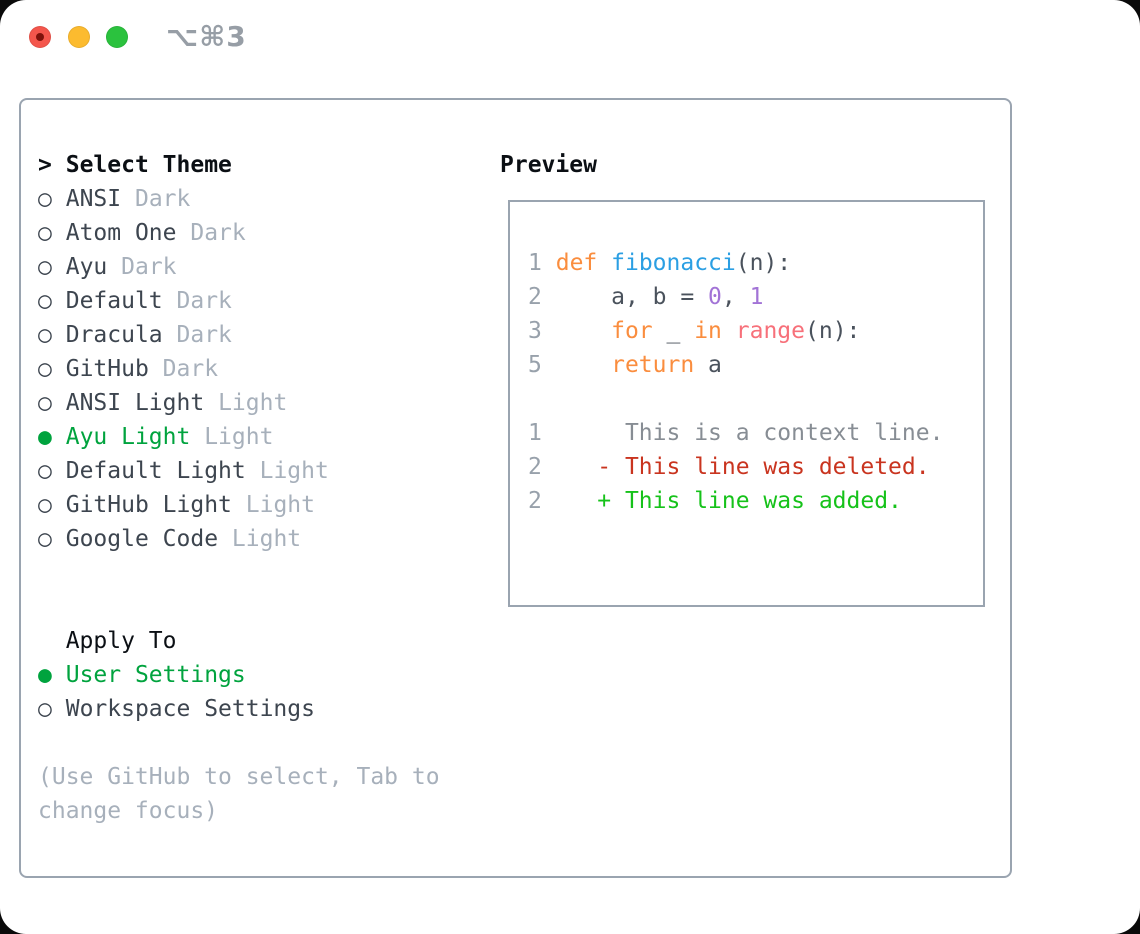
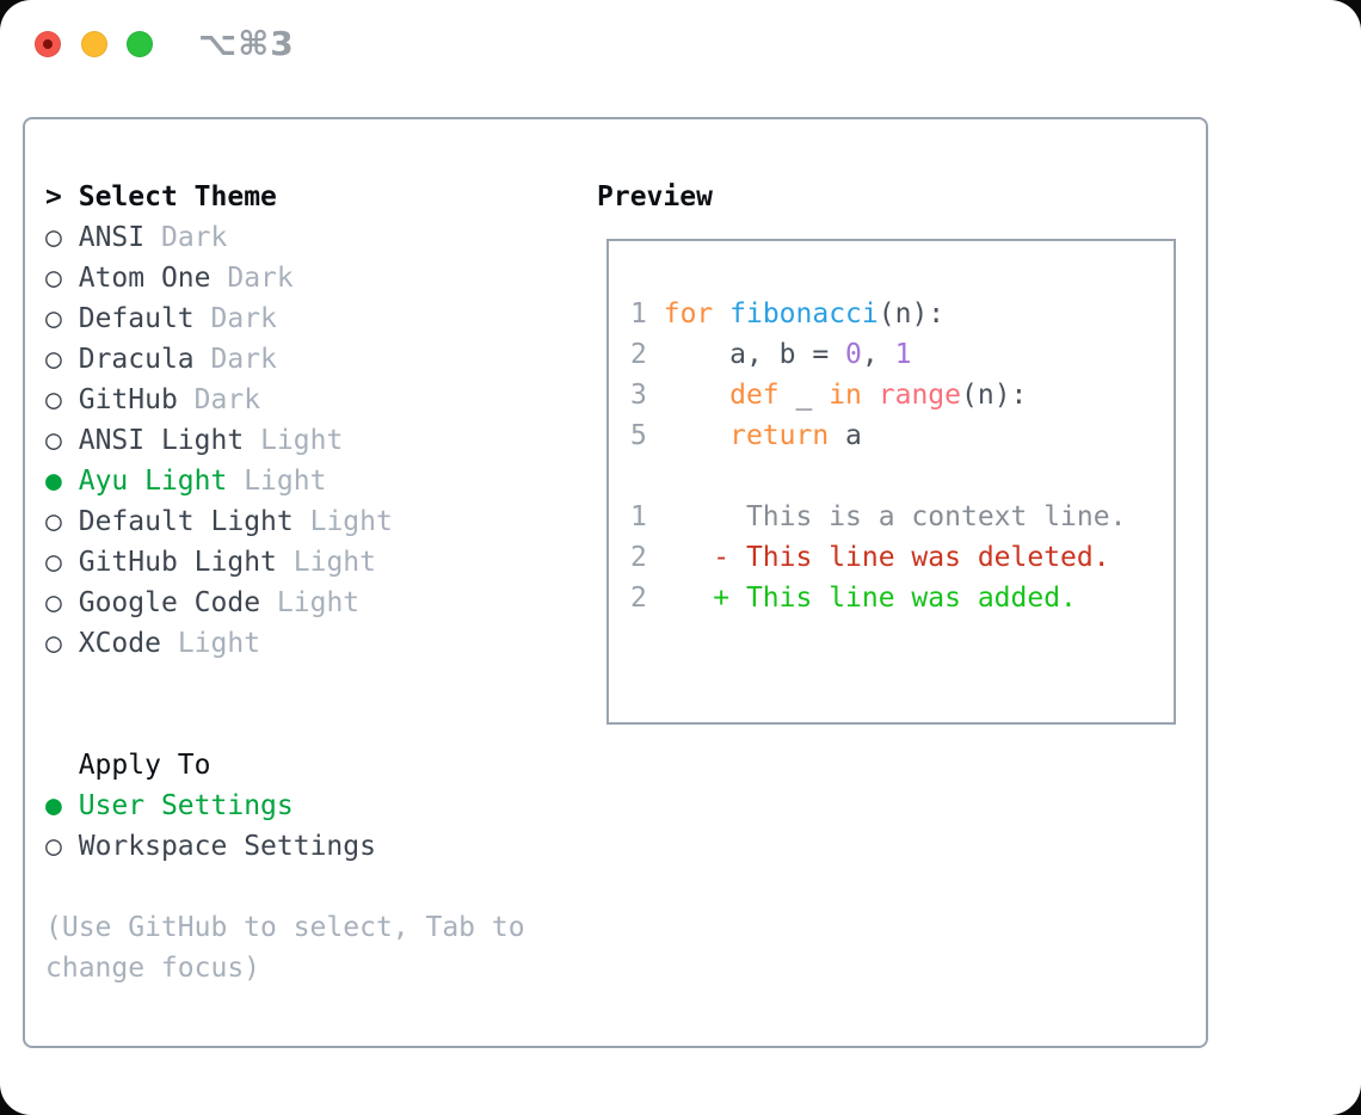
  ⌥⌘3
  > Select Theme
  ○ ANSI Dark
  ○ Atom One Dark
- ○ Ayu Dark
  ○ Default Dark
  ○ Dracula Dark
  ○ GitHub Dark
  ○ ANSI Light Light
  ● Ayu Light Light
  ○ Default Light Light
  ○ GitHub Light Light
  ○ Google Code Light
+ ○ XCode Light
  Apply To
  ● User Settings
  ○ Workspace Settings
  (Use GitHub to select, Tab to
  change focus)
  Preview
- 1 def fibonacci(n):
+ 1 for fibonacci(n):
  2 a, b = 0, 1
- 3 for _ in range(n):
+ 3 def _ in range(n):
  5 return a
  1 This is a context line.
  2 - This line was deleted.
  2 + This line was added.
